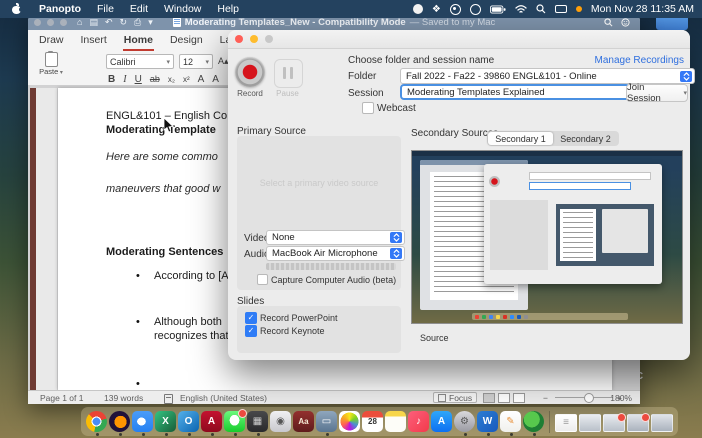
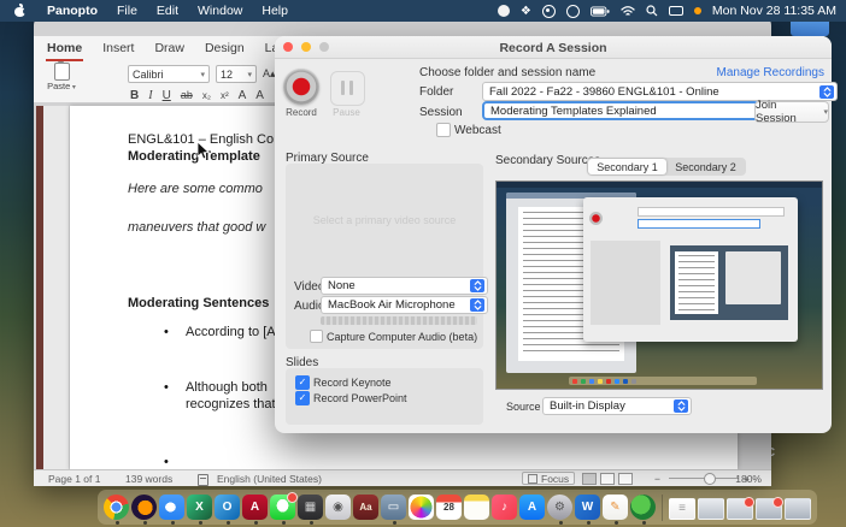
- ⌂
- ▤
- ↶
- ↻
- ⎙
- ▾
- Moderating Templates_New - Compatibility Mode
- — Saved to my Mac
- Draw
+ Home
  Insert
- Home
+ Draw
  Design
  Paste
  Calibri
  12
  A▴
  B
  I
  U
  ab
  x₂
  x²
  A
  A
  ENGL&101 – English Co
  Moderating Template
  Here are some commo
  maneuvers that good w
  Moderating Sentences
  •
  According to [A
  •
  Although both
  recognizes tha
  •
  Page 1 of 1
  139 words
  English (United States)
  Focus
  −
  +
  180%
+ Record A Session
  Record
  Pause
  Choose folder and session name
  Manage Recordings
  Folder
  Fall 2022 - Fa22 - 39860 ENGL&101 - Online
  Session
  Moderating Templates Explained
  Join Session
  Webcast
  Primary Source
  Select a primary video source
  Vide
  None
  Audi
  MacBook Air Microphone
  Capture Computer Audio (beta)
  Slides
  ✓
- Record PowerPoint
+ Record Keynote
  ✓
- Record Keynote
+ Record PowerPoint
  Secondary Sourc
  Secondary 1
  Secondary 2
  Source
+ Built-in Display
  Panopto
  File
  Edit
  Window
  Help
  ❖
  Mon Nov 28 11:35 AM
  X
  O
  A
  ▦
  ◉
  Aa
  ▭
  28
  ♪
  A
  ⚙
  W
  ✎
  ≡
